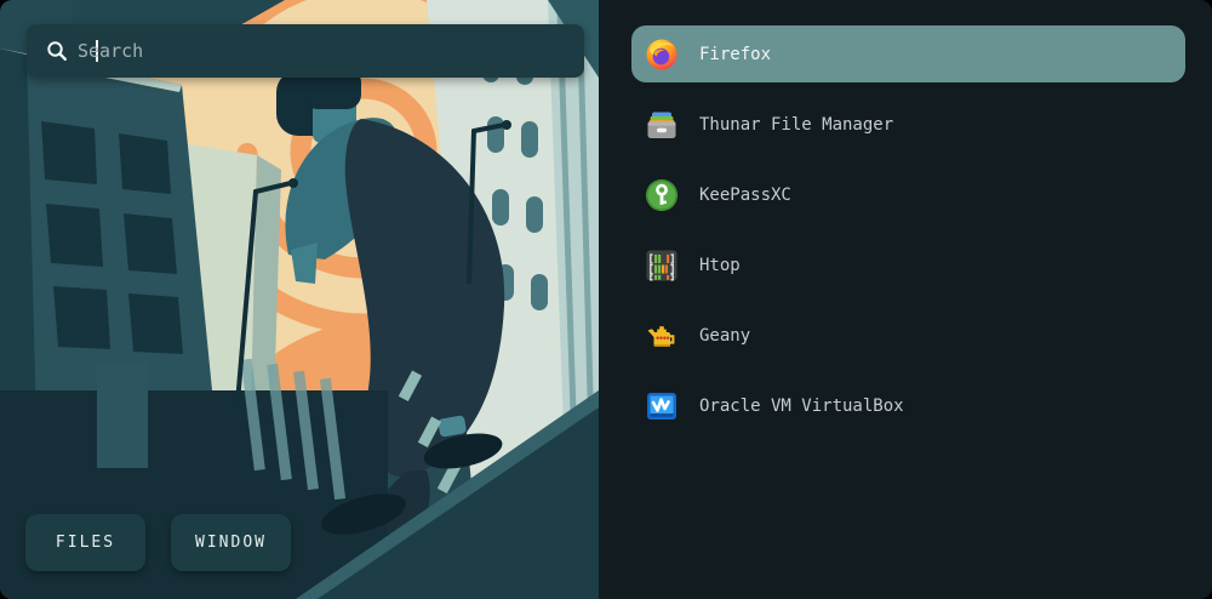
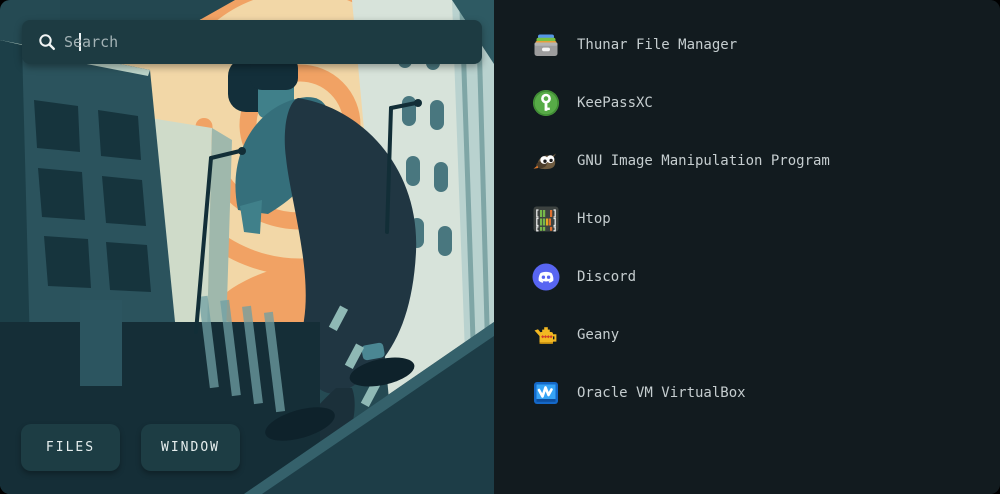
  Search
  FILES
  WINDOW
- Firefox
  Thunar File Manager
  KeePassXC
+ GNU Image Manipulation Program
  Htop
+ Discord
  Geany
  Oracle VM VirtualBox
